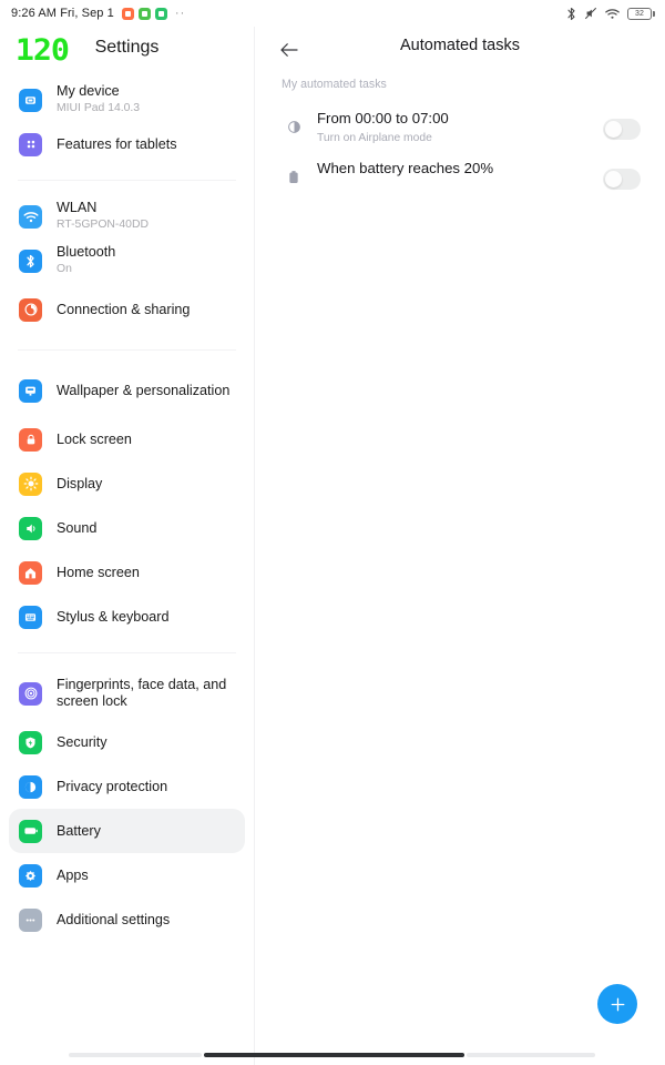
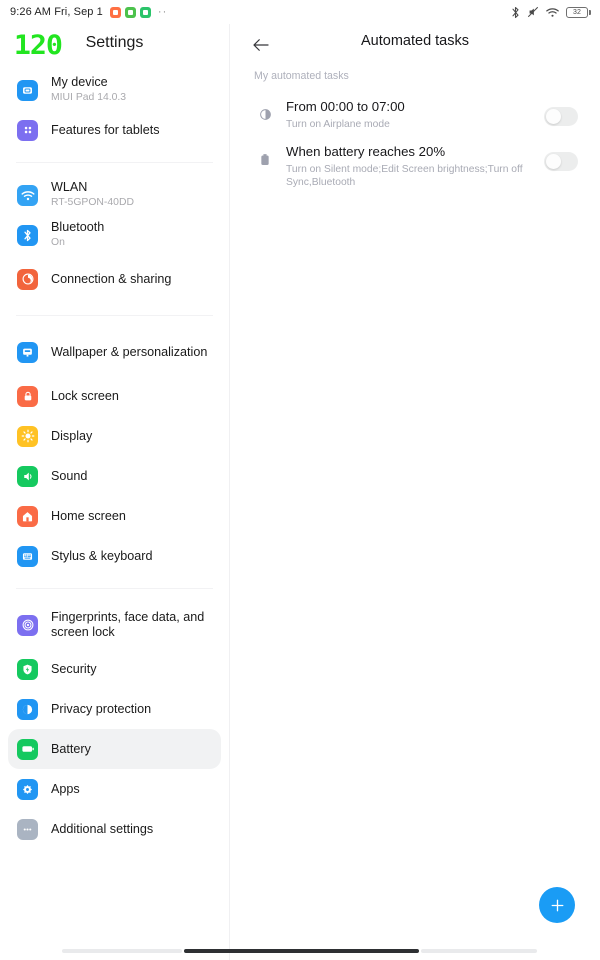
  9:26 AM Fri, Sep 1
  ··
  120
  Settings
  My device
  MIUI Pad 14.0.3
  Features for tablets
  WLAN
  RT-5GPON-40DD
  Bluetooth
  On
  Connection & sharing
  Wallpaper & personalization
  Lock screen
  Display
  Sound
  Home screen
  Stylus & keyboard
  Fingerprints, face data, and screen lock
  Security
  Privacy protection
  Battery
  Apps
  Additional settings
  Automated tasks
  My automated tasks
  From 00:00 to 07:00
  Turn on Airplane mode
  When battery reaches 20%
+ Turn on Silent mode;Edit Screen brightness;Turn off Sync,Bluetooth
